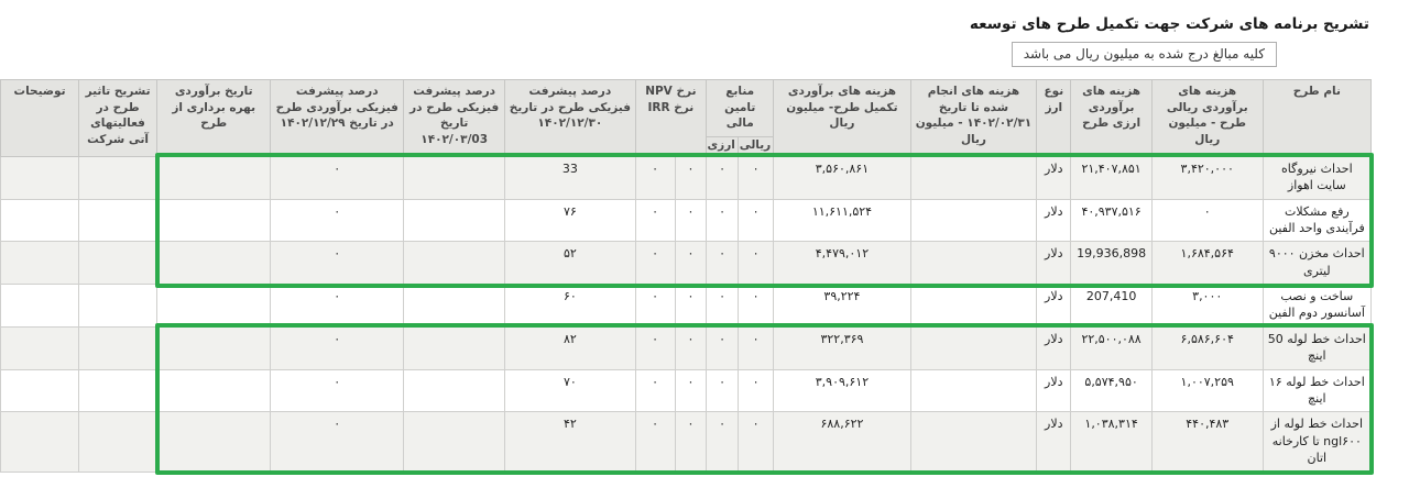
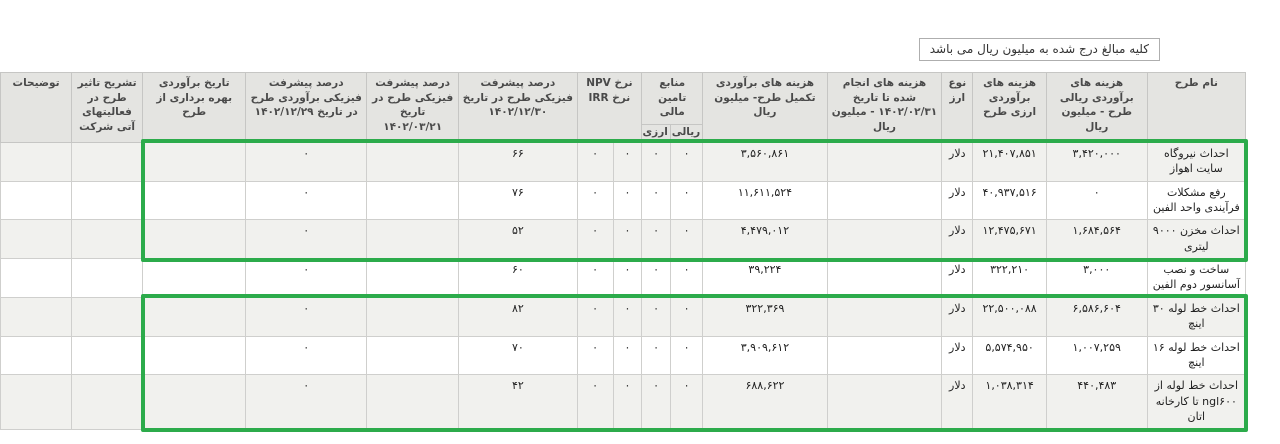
- تشریح برنامه های شرکت جهت تکمیل طرح های توسعه
  کلیه مبالغ درج شده به میلیون ریال می باشد
- نام طرح	هزینه های برآوردی ریالی طرح - میلیون ریال	هزینه های برآوردی ارزی طرح	نوع ارز	هزینه های انجام شده تا تاریخ ۱۴۰۲/۰۲/۳۱ - میلیون ریال	هزینه های برآوردی تکمیل طرح- میلیون ریال	منابع تامین مالی	نرخ NPV نرخ IRR	درصد پیشرفت فیزیکی طرح در تاریخ ۱۴۰۲/۱۲/۳۰	درصد پیشرفت فیزیکی طرح در تاریخ ۱۴۰۲/۰۳/03	درصد پیشرفت فیزیکی برآوردی طرح در تاریخ ۱۴۰۲/۱۲/۲۹	تاریخ برآوردی بهره برداری از طرح	تشریح تاثیر طرح در فعالیتهای آتی شرکت	توضیحات
+ نام طرح	هزینه های برآوردی ریالی طرح - میلیون ریال	هزینه های برآوردی ارزی طرح	نوع ارز	هزینه های انجام شده تا تاریخ ۱۴۰۲/۰۲/۳۱ - میلیون ریال	هزینه های برآوردی تکمیل طرح- میلیون ریال	منابع تامین مالی	نرخ NPV نرخ IRR	درصد پیشرفت فیزیکی طرح در تاریخ ۱۴۰۲/۱۲/۳۰	درصد پیشرفت فیزیکی طرح در تاریخ ۱۴۰۲/۰۳/۲۱	درصد پیشرفت فیزیکی برآوردی طرح در تاریخ ۱۴۰۲/۱۲/۲۹	تاریخ برآوردی بهره برداری از طرح	تشریح تاثیر طرح در فعالیتهای آتی شرکت	توضیحات
  ریالی	ارزی
- احداث نیروگاه سایت اهواز	۳,۴۲۰,۰۰۰	۲۱,۴۰۷,۸۵۱	دلار		۳,۵۶۰,۸۶۱	۰	۰	۰	۰	33		۰
+ احداث نیروگاه سایت اهواز	۳,۴۲۰,۰۰۰	۲۱,۴۰۷,۸۵۱	دلار		۳,۵۶۰,۸۶۱	۰	۰	۰	۰	۶۶		۰
  رفع مشکلات فرآیندی واحد الفین	۰	۴۰,۹۳۷,۵۱۶	دلار		۱۱,۶۱۱,۵۲۴	۰	۰	۰	۰	۷۶		۰
- احداث مخزن ۹۰۰۰ لیتری	۱,۶۸۴,۵۶۴	19,936,898	دلار		۴,۴۷۹,۰۱۲	۰	۰	۰	۰	۵۲		۰
+ احداث مخزن ۹۰۰۰ لیتری	۱,۶۸۴,۵۶۴	۱۲,۴۷۵,۶۷۱	دلار		۴,۴۷۹,۰۱۲	۰	۰	۰	۰	۵۲		۰
- ساخت و نصب آسانسور دوم الفین	۳,۰۰۰	207,410	دلار		۳۹,۲۲۴	۰	۰	۰	۰	۶۰		۰
+ ساخت و نصب آسانسور دوم الفین	۳,۰۰۰	۳۲۲,۲۱۰	دلار		۳۹,۲۲۴	۰	۰	۰	۰	۶۰		۰
- احداث خط لوله 50 اینچ	۶,۵۸۶,۶۰۴	۲۲,۵۰۰,۰۸۸	دلار		۳۲۲,۳۶۹	۰	۰	۰	۰	۸۲		۰
+ احداث خط لوله ۳۰ اینچ	۶,۵۸۶,۶۰۴	۲۲,۵۰۰,۰۸۸	دلار		۳۲۲,۳۶۹	۰	۰	۰	۰	۸۲		۰
  احداث خط لوله ۱۶ اینچ	۱,۰۰۷,۲۵۹	۵,۵۷۴,۹۵۰	دلار		۳,۹۰۹,۶۱۲	۰	۰	۰	۰	۷۰		۰
  احداث خط لوله از ngl۶۰۰ تا کارخانه اتان	۴۴۰,۴۸۳	۱,۰۳۸,۳۱۴	دلار		۶۸۸,۶۲۲	۰	۰	۰	۰	۴۲		۰
